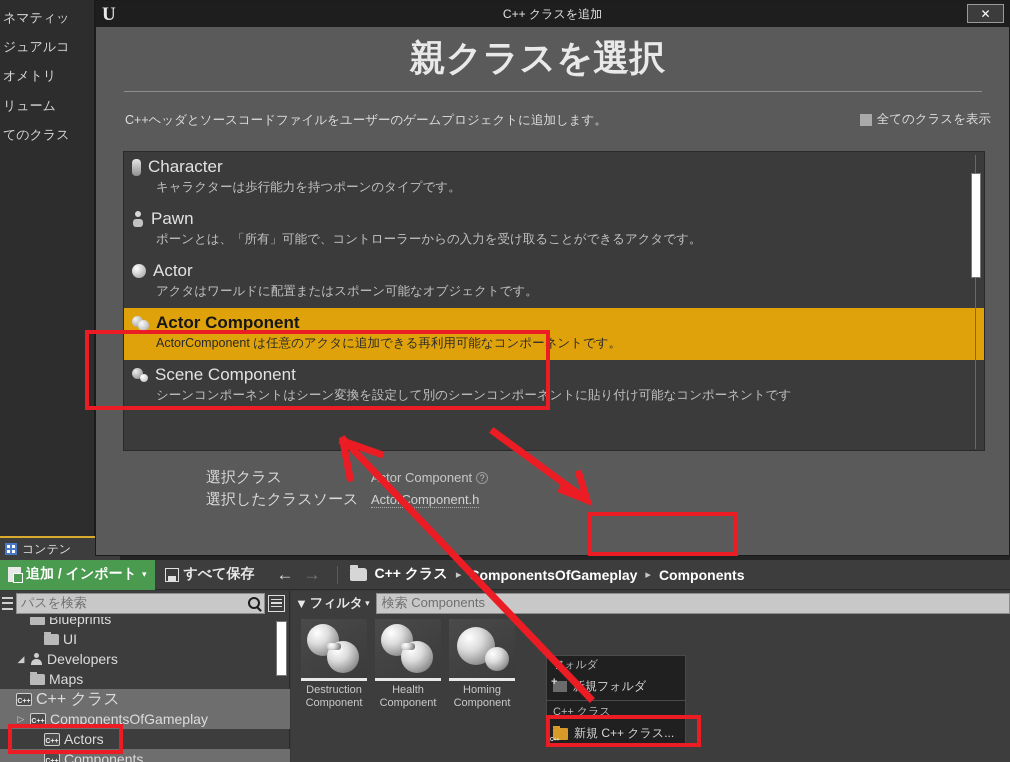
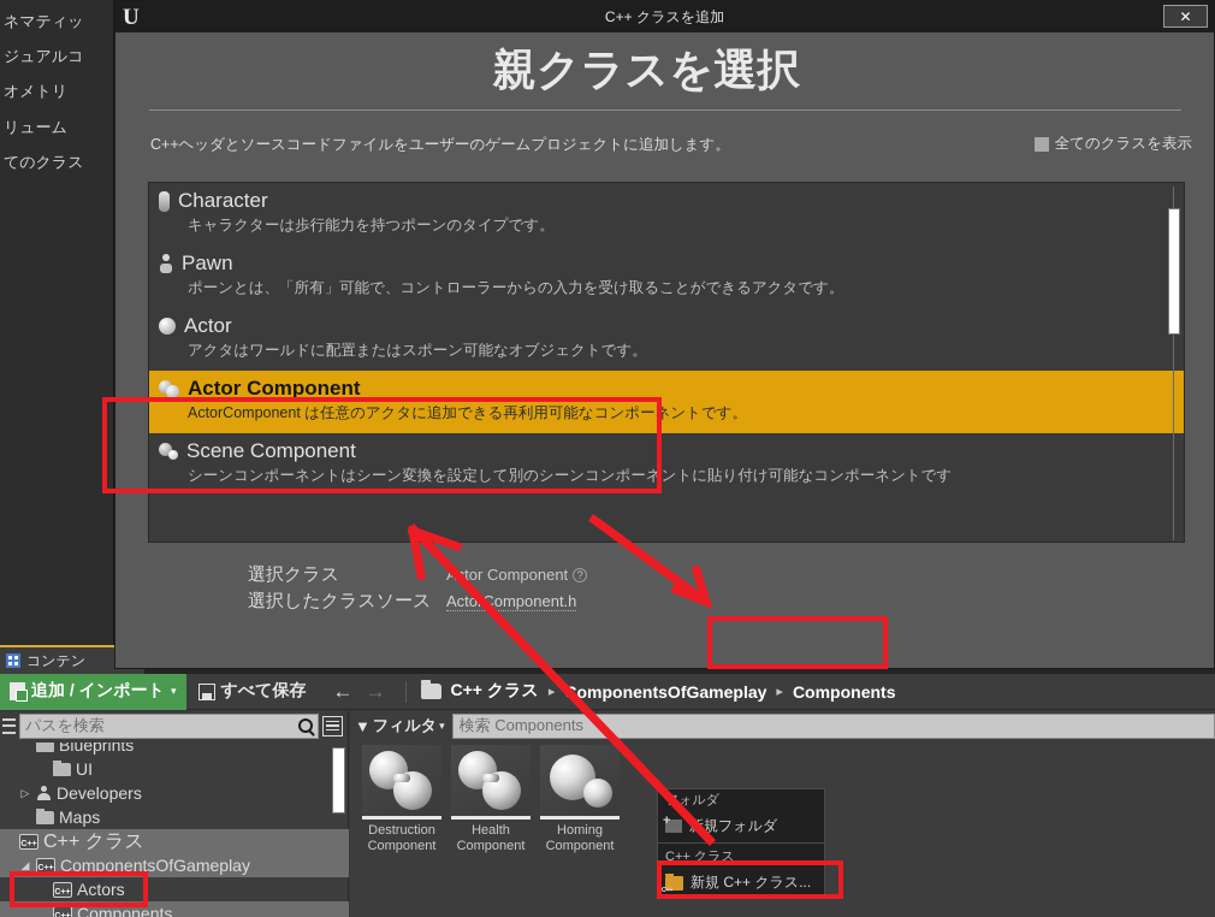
  ネマティッ
  ジュアルコ
  オメトリ
  リューム
  てのクラス
  コンテン
  追加 / インポート
  ▾
  すべて保存
  ←
  →
  C++ クラス
  ▸
  omponentsOfGameplay
  ▸
  Components
  パスを検索
  Blueprints
  UI
- ◢
+ ▷
  Developers
  Maps
  C++ クラス
- ▷
+ ◢
  ComponentsOfGameplay
  Actors
  Components
  ▼
  フィルタ
  ▾
  検索 Components
  Destruction
  Component
  Health
  Component
  Homing
  Component
  ォルダ
  規フォルダ
  C++ クラス
  新規 C++ クラス...
  U
  C++ クラスを追加
  ✕
  親クラスを選択
  C++ヘッダとソースコードファイルをユーザーのゲームプロジェクトに追加します。
  全てのクラスを表示
  Character
  キャラクターは歩行能力を持つポーンのタイプです。
  Pawn
  ポーンとは、「所有」可能で、コントローラーからの入力を受け取ることができるアクタです。
  Actor
  アクタはワールドに配置またはスポーン可能なオブジェクトです。
  Actor Component
  ActorComponent は任意のアクタに追加できる再利用可能なコンポーネントです。
  Scene Component
  シーンコンポーネントはシーン変換を設定して別のシーンコンポーネントに貼り付け可能なコンポーネントです
  選択クラス
  tor Component
  ?
  選択したクラスソース
  ActoComponent.h
